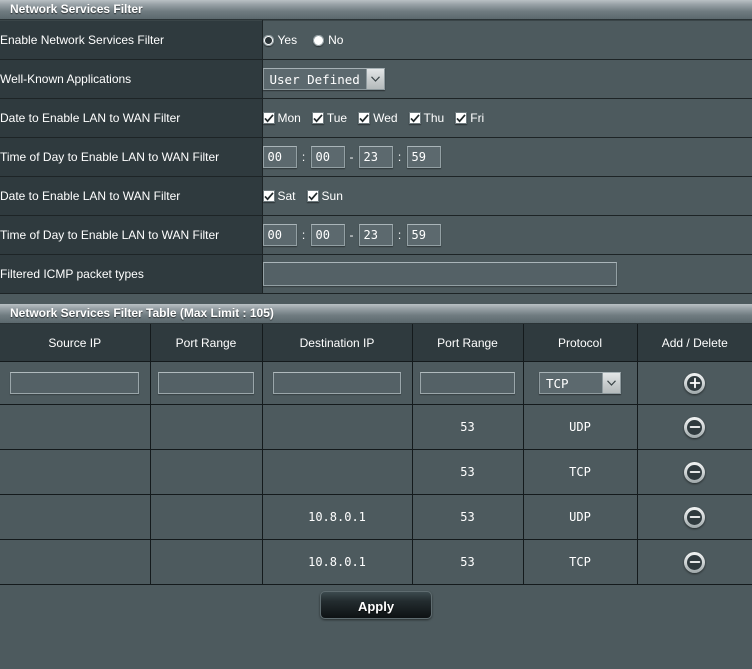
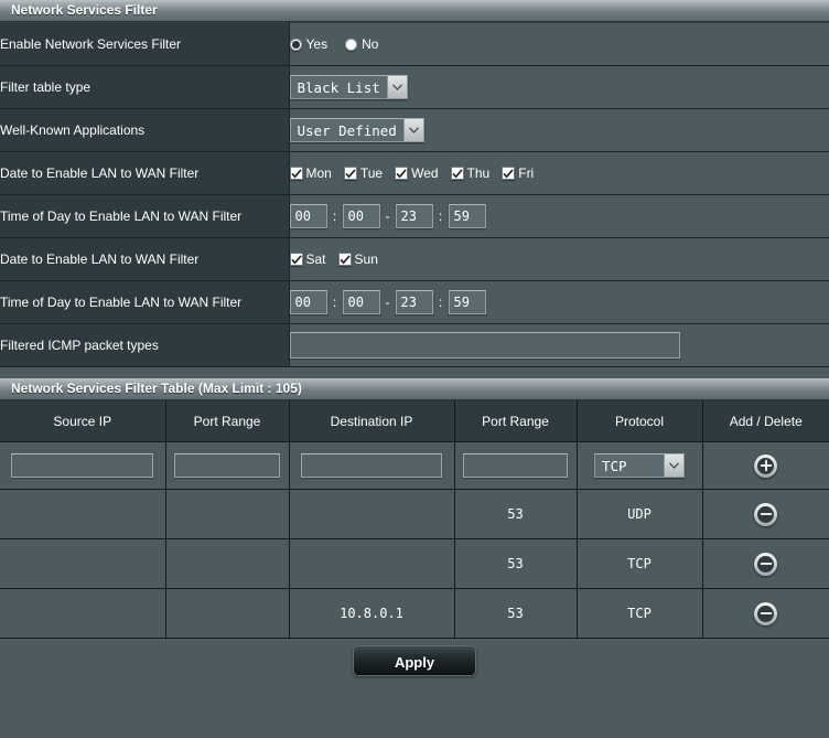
  Network Services Filter
  Enable Network Services Filter	Yes No
+ Filter table type	Black List
  Well-Known Applications	User Defined
  Date to Enable LAN to WAN Filter	Mon Tue Wed Thu Fri
  Time of Day to Enable LAN to WAN Filter	00 : 00 - 23 : 59
  Date to Enable LAN to WAN Filter	Sat Sun
  Time of Day to Enable LAN to WAN Filter	00 : 00 - 23 : 59
  Filtered ICMP packet types
  Network Services Filter Table (Max Limit : 105)
  Source IP	Port Range	Destination IP	Port Range	Protocol	Add / Delete
  				TCP
  			53	UDP
  			53	TCP
- 		10.8.0.1	53	UDP
  		10.8.0.1	53	TCP
  Apply
